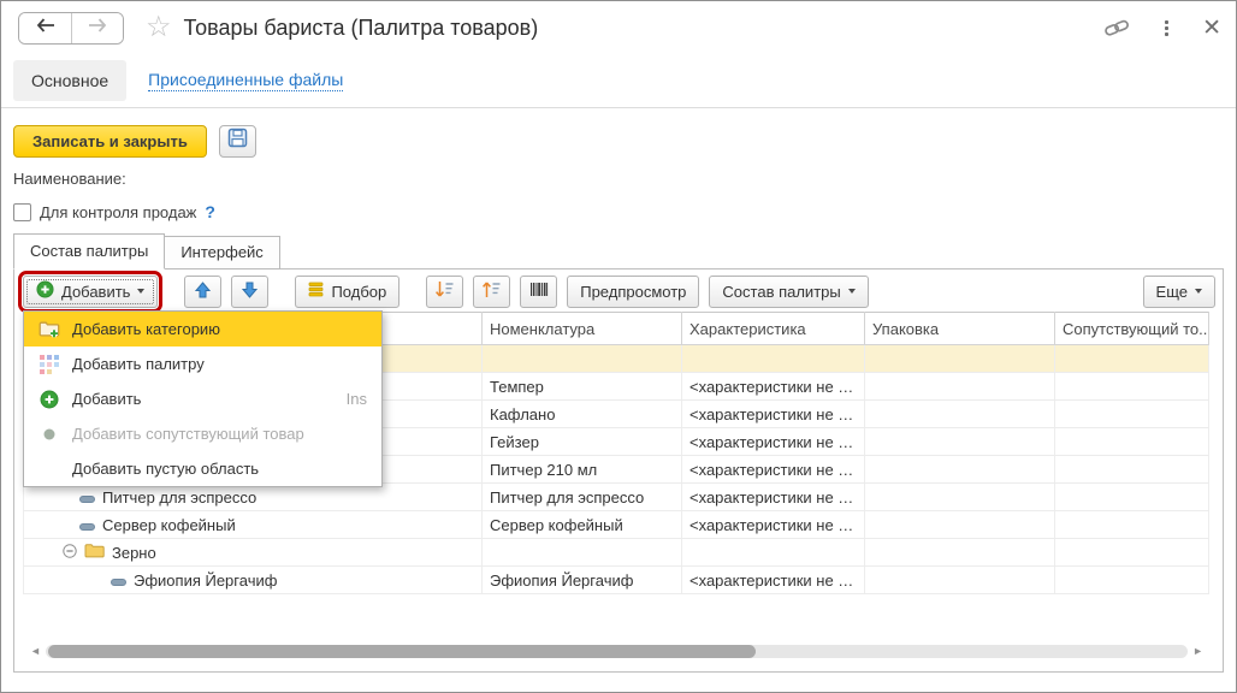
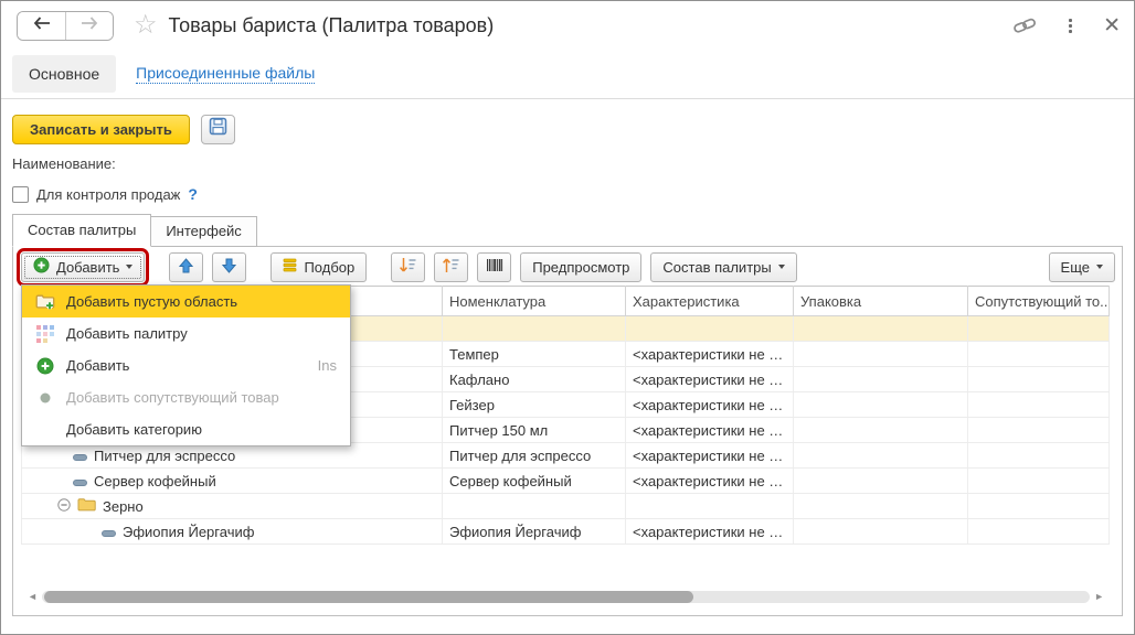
  ☆
  Товары бариста (Палитра товаров)
  ✕
  Основное
  Присоединенные файлы
  Записать и закрыть
  Наименование:
  Для контроля продаж
  ?
  Состав палитры
  Интерфейс
  Добавить
  Подбор
  Предпросмотр
  Состав палитры
  Еще
  	Номенклатура	Характеристика	Упаковка	Сопутствующий то..
  	Темпер	<характеристики не и…
  	Кафлано	<характеристики не и…
  	Гейзер	<характеристики не и…
- 	Питчер 210 мл	<характеристики не и…
+ 	Питчер 150 мл	<характеристики не и…
  Питчер для эспрессо	Питчер для эспрессо	<характеристики не и…
  Сервер кофейный	Сервер кофейный	<характеристики не и…
  Зерно
  Эфиопия Йергачиф	Эфиопия Йергачиф	<характеристики не и…
- Добавить категорию
+ Добавить пустую область
  Добавить палитру
  Добавить
  Ins
  Добавить сопутствующий товар
- Добавить пустую область
+ Добавить категорию
  ◄
  ►
